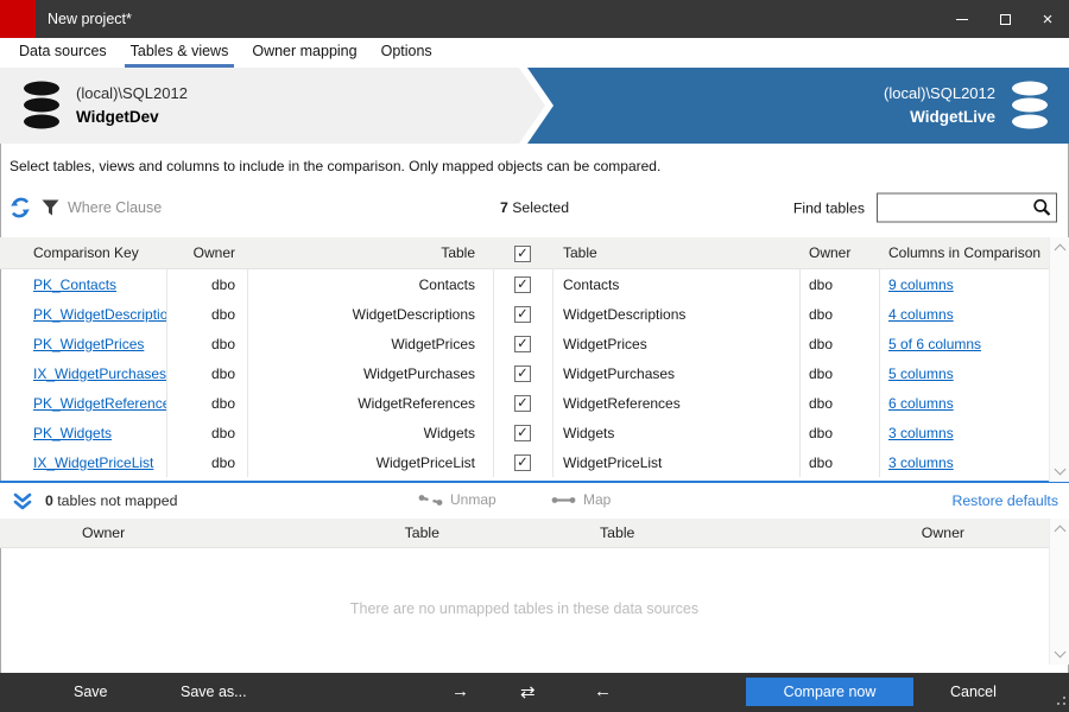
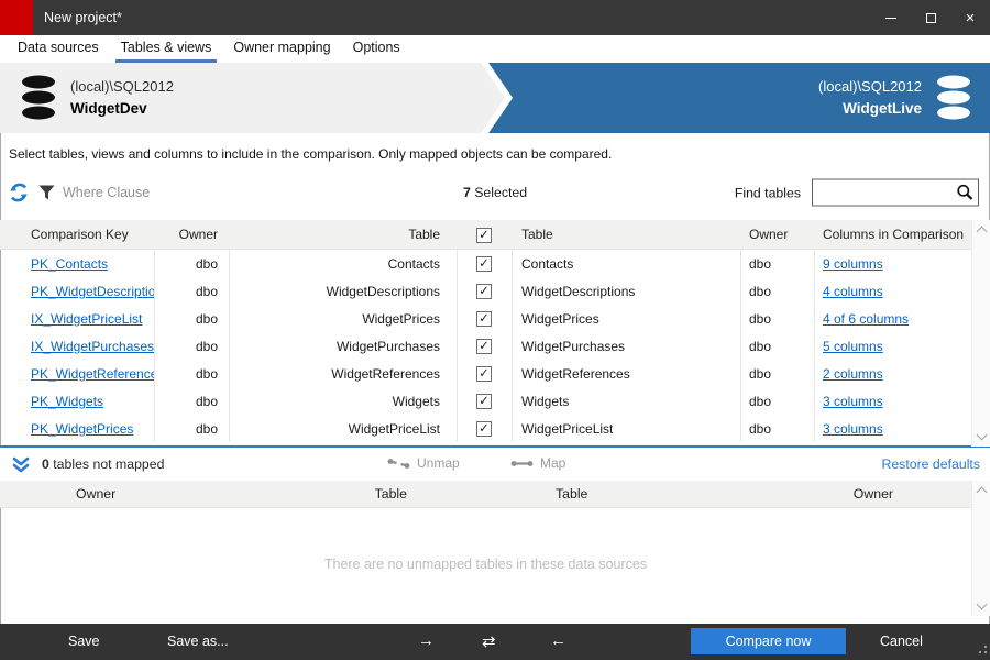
  New project*
  ×
  Data sources
  Tables & views
  Owner mapping
  Options
  (local)\SQL2012
  WidgetDev
  (local)\SQL2012
  WidgetLive
  Select tables, views and columns to include in the comparison. Only mapped objects can be compared.
  Where Clause
  7 Selected
  Find tables
  Comparison Key
  Owner
  Table
  ✓
  Table
  Owner
  Columns in Comparison
  PK_Contacts
  dbo
  Contacts
  ✓
  Contacts
  dbo
  9 columns
  PK_WidgetDescriptio
  dbo
  WidgetDescriptions
  ✓
  WidgetDescriptions
  dbo
  4 columns
- PK_WidgetPrices
+ IX_WidgetPriceList
  dbo
  WidgetPrices
  ✓
  WidgetPrices
  dbo
- 5 of 6 columns
+ 4 of 6 columns
  IX_WidgetPurchases
  dbo
  WidgetPurchases
  ✓
  WidgetPurchases
  dbo
  5 columns
  PK_WidgetReferenc
  dbo
  WidgetReferences
  ✓
  WidgetReferences
  dbo
- 6 columns
+ 2 columns
  PK_Widgets
  dbo
  Widgets
  ✓
  Widgets
  dbo
  3 columns
- IX_WidgetPriceList
+ PK_WidgetPrices
  dbo
  WidgetPriceList
  ✓
  WidgetPriceList
  dbo
  3 columns
  0 tables not mapped
  Unmap
  Map
  Restore defaults
  Owner
  Table
  Table
  Owner
  There are no unmapped tables in these data sources
  Save
  Save as...
  →
  ⇄
  ←
  Compare now
  Cancel
